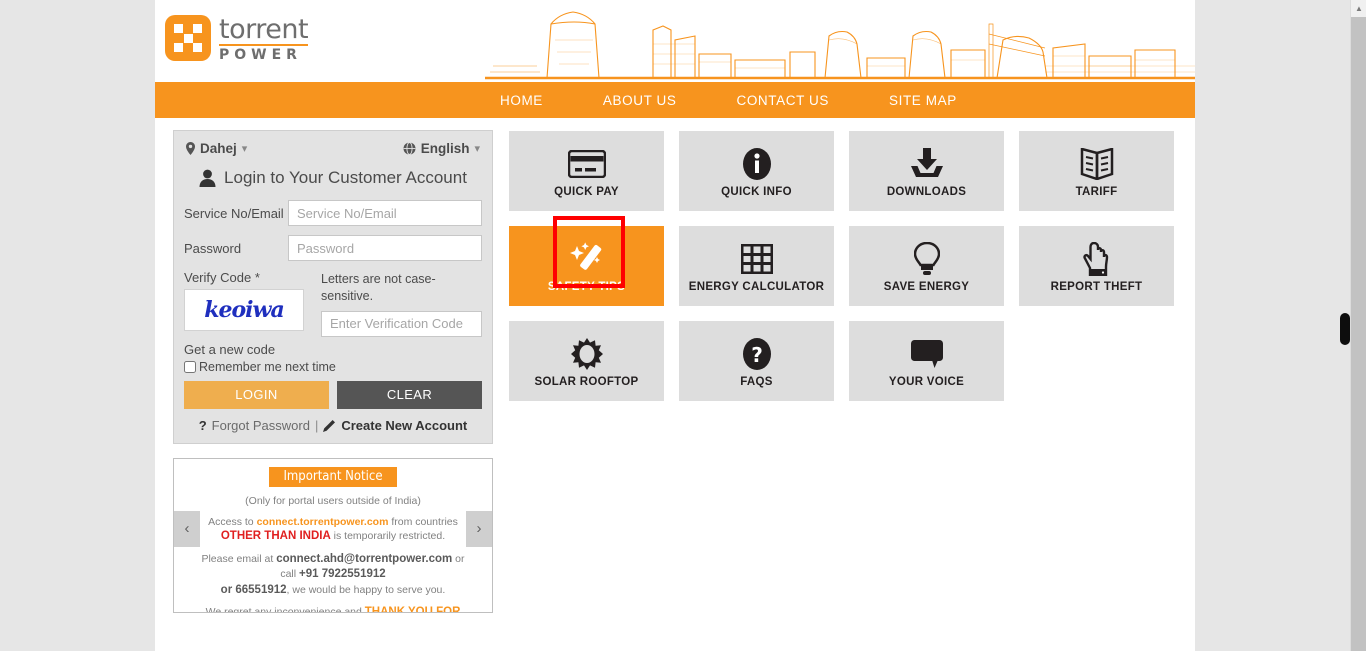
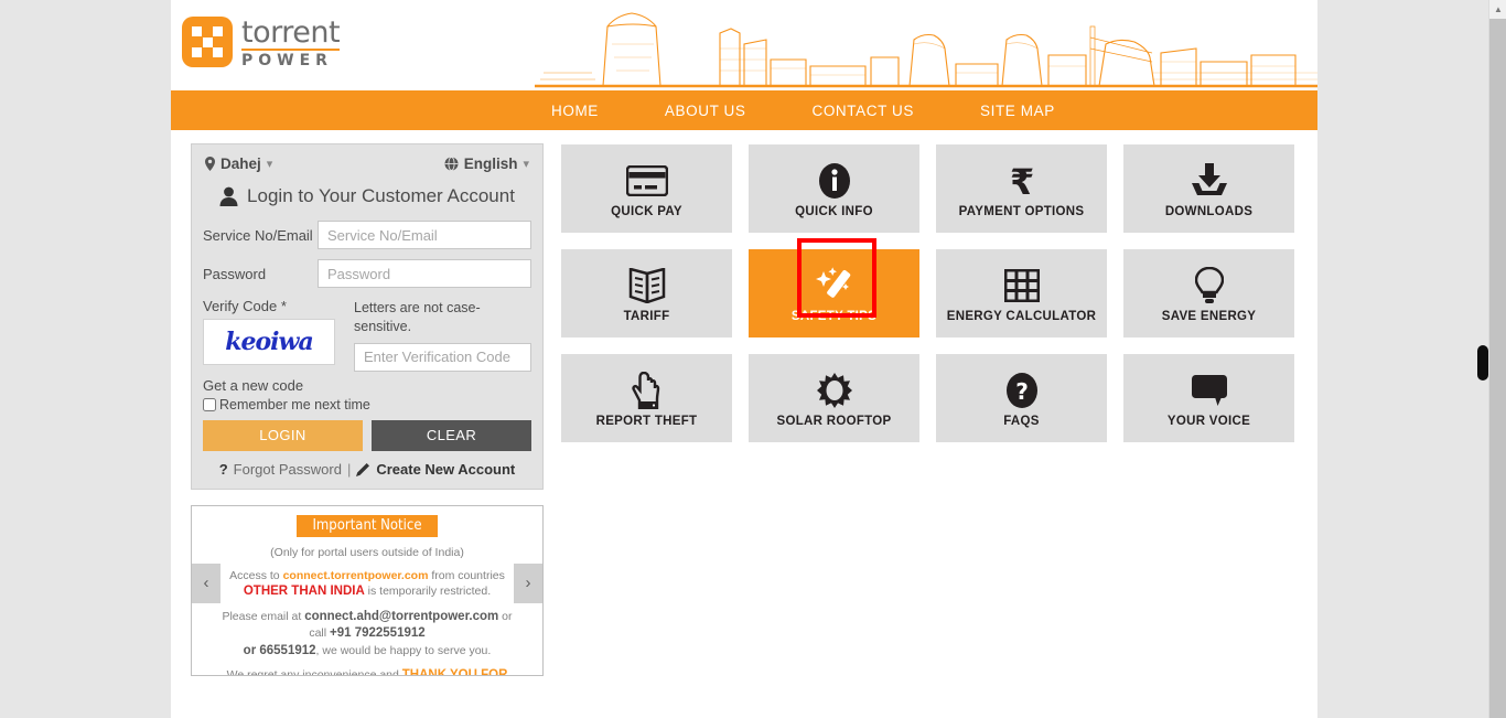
  torrent
  POWER
  HOME
  ABOUT US
  CONTACT US
  SITE MAP
  Dahej
  ▾
  English
  ▾
  Login to Your Customer Account
  Service No/Email
  Service No/Email
  Password
  Password
  Verify Code *
  keoiwa
  Letters are not case-sensitive.
  Enter Verification Code
  Get a new code
  Remember me next time
  LOGIN
  CLEAR
  ?
  Forgot Password
  |
  Create New Account
  Important Notice
  (Only for portal users outside of India)
  Access to connect.torrentpower.com from countries
  OTHER THAN INDIA is temporarily restricted.
  Please email at connect.ahd@torrentpower.com or call +91 7922551912
  or 66551912, we would be happy to serve you.
  ‹
  ›
  QUICK PAY
  QUICK INFO
+ ₹
+ PAYMENT OPTIONS
  DOWNLOADS
  TARIFF
  SAFETY TIPS
  ENERGY CALCULATOR
  SAVE ENERGY
  REPORT THEFT
  SOLAR ROOFTOP
  ?
  FAQS
  YOUR VOICE
  ▲
